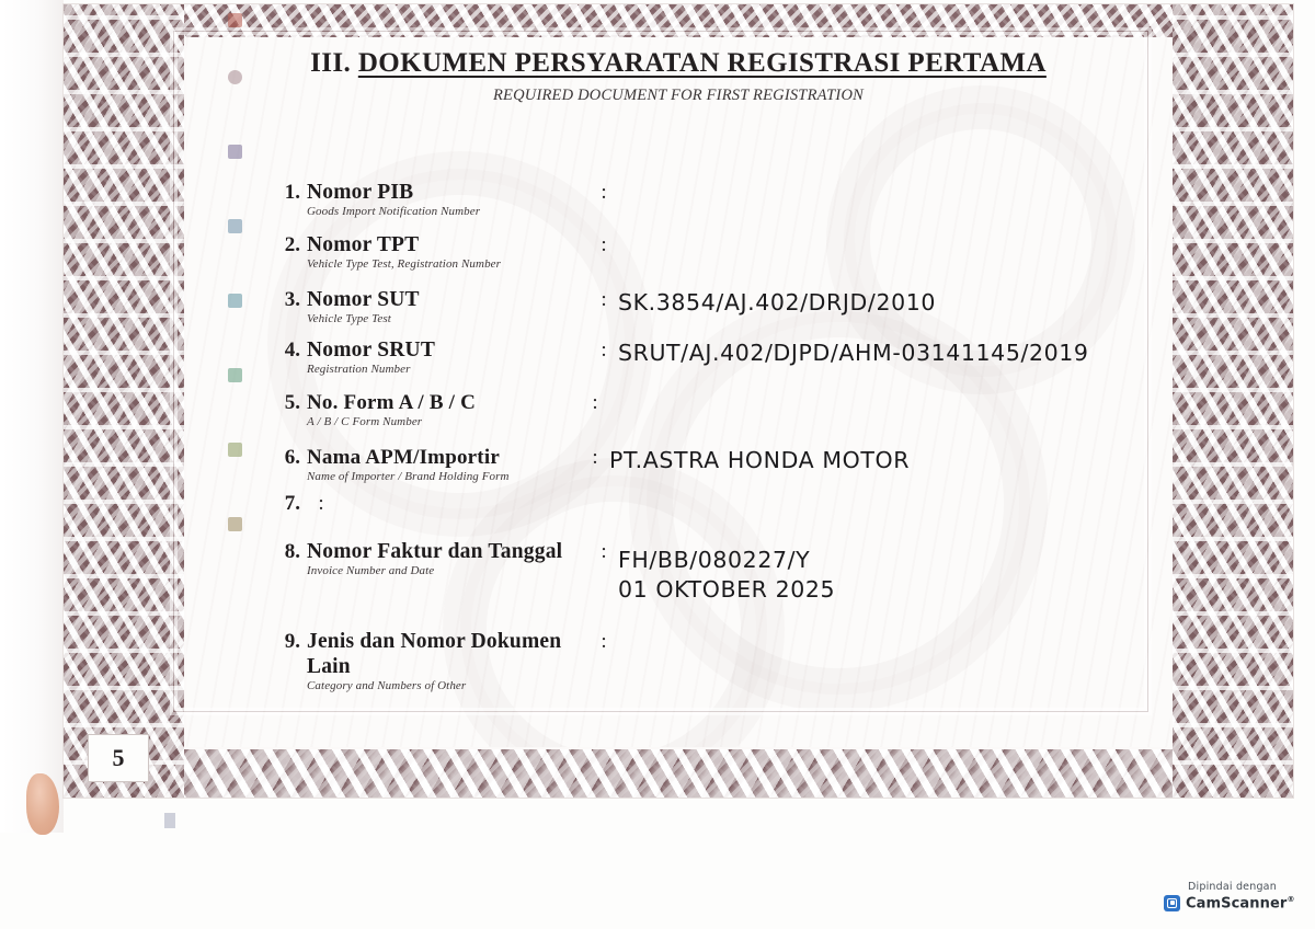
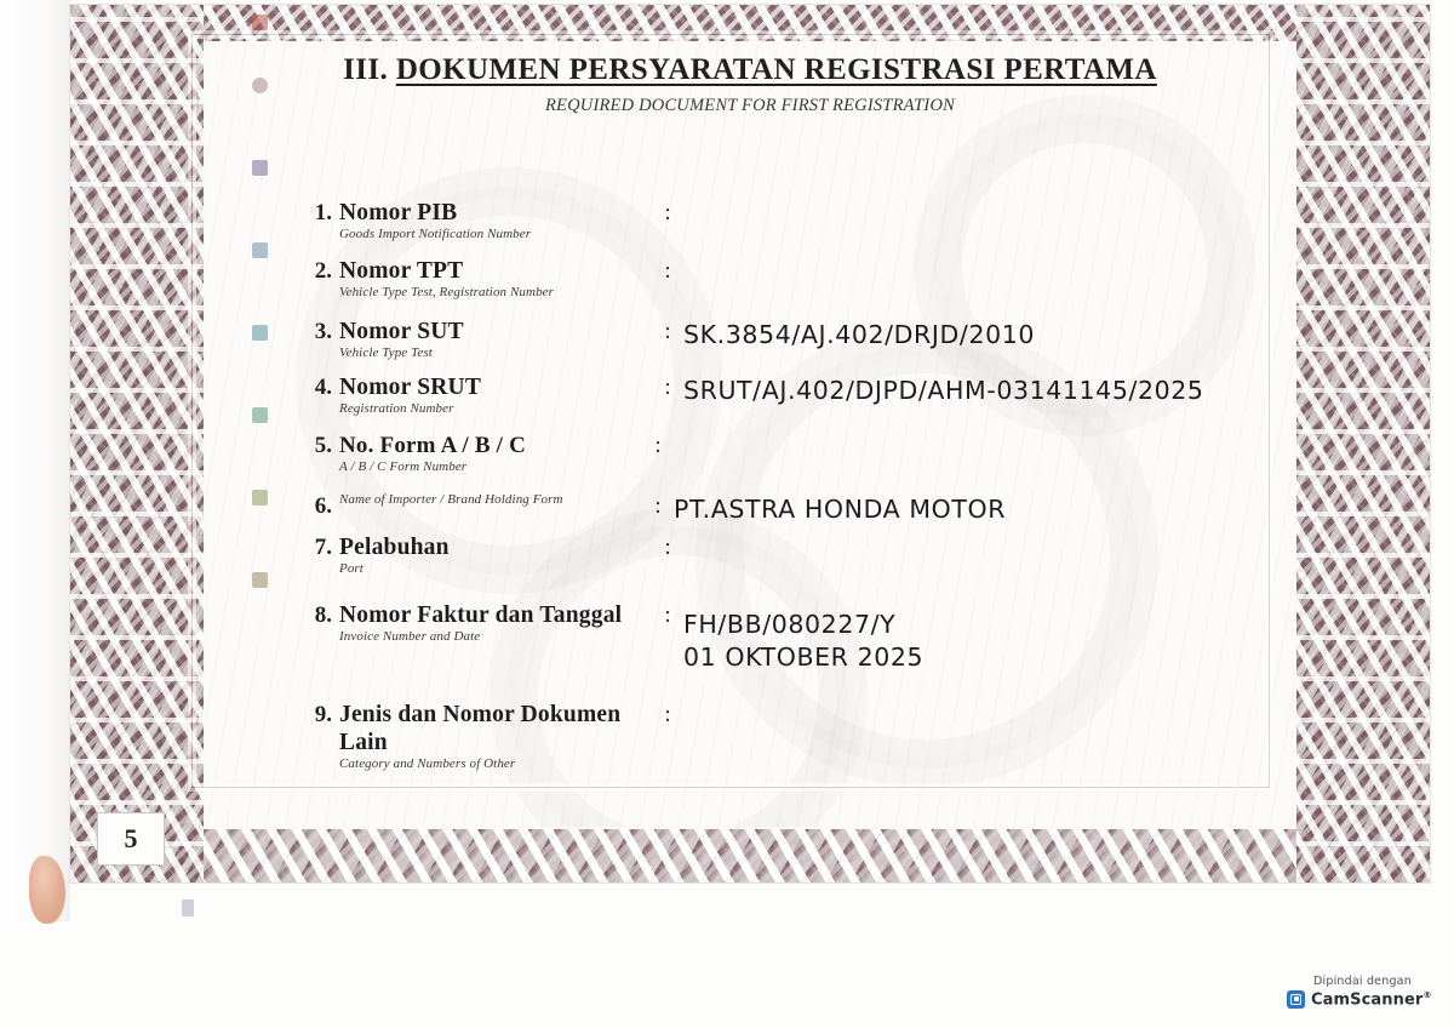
  III. DOKUMEN PERSYARATAN REGISTRASI PERTAMA
  REQUIRED DOCUMENT FOR FIRST REGISTRATION
  1.
  Nomor PIB
  Goods Import Notification Number
  :
  2.
  Nomor TPT
  Vehicle Type Test, Registration Number
  :
  3.
  Nomor SUT
  Vehicle Type Test
  :
  SK.3854/AJ.402/DRJD/2010
  4.
  Nomor SRUT
  Registration Number
  :
- SRUT/AJ.402/DJPD/AHM-03141145/2019
+ SRUT/AJ.402/DJPD/AHM-03141145/2025
  5.
  No. Form A / B / C
  A / B / C Form Number
  :
  6.
- Nama APM/Importir
  Name of Importer / Brand Holding Form
  :
  PT.ASTRA HONDA MOTOR
  7.
+ Pelabuhan
+ Port
  :
  8.
  Nomor Faktur dan Tanggal
  Invoice Number and Date
  :
  FH/BB/080227/Y
  01 OKTOBER 2025
  9.
  Jenis dan Nomor Dokumen Lain
  Category and Numbers of Other
  :
  5
  Dipindai dengan
  CamScanner®
